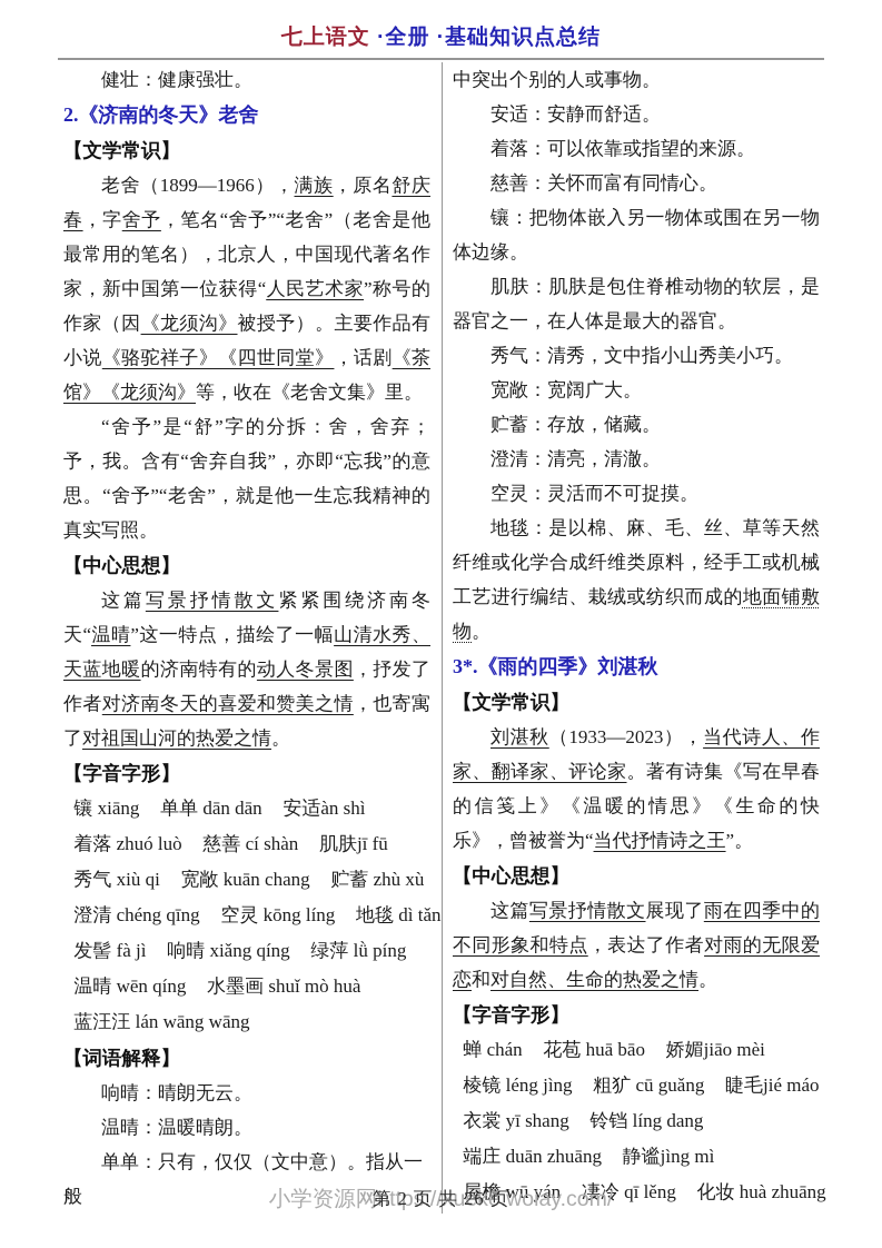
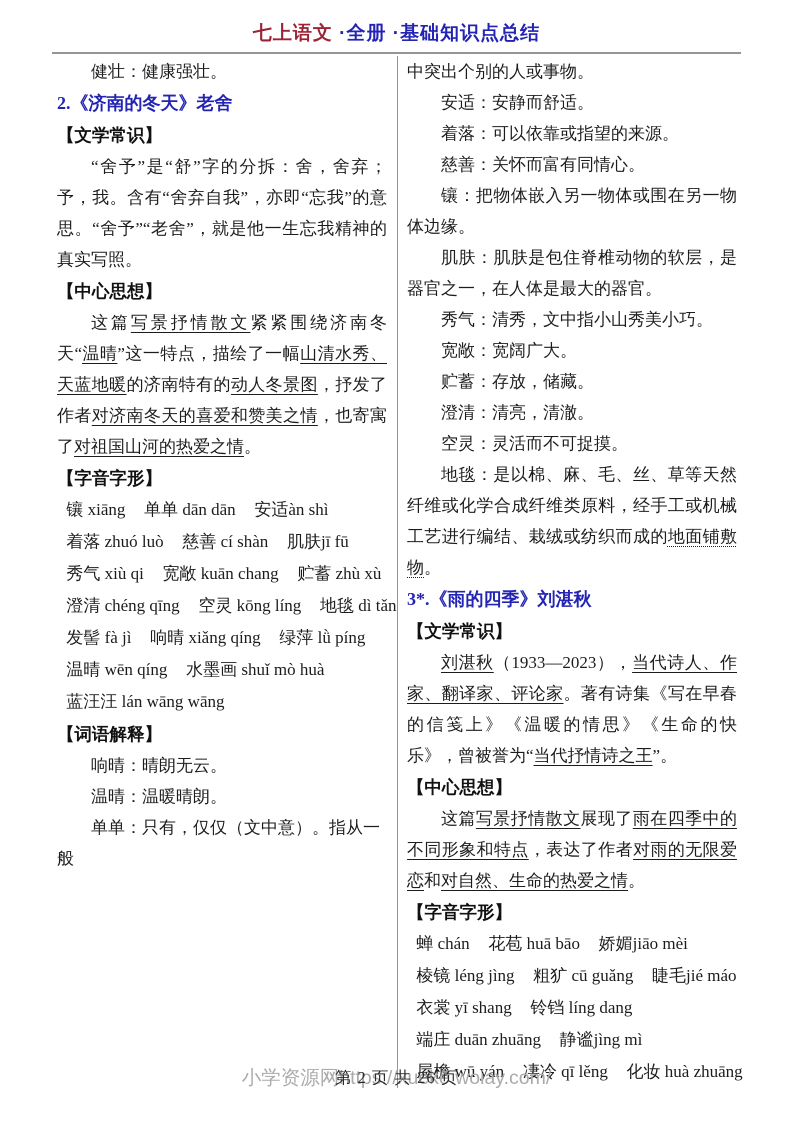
  七上语文 ·全册 ·基础知识点总结
  健壮：健康强壮。
  2.《济南的冬天》老舍
  【文学常识】
- 老舍（1899—1966），满族，原名舒庆春，字舍予，笔名“舍予”“老舍”（老舍是他最常用的笔名），北京人，中国现代著名作家，新中国第一位获得“人民艺术家”称号的作家（因《龙须沟》被授予）。主要作品有小说《骆驼祥子》《四世同堂》，话剧《茶馆》《龙须沟》等，收在《老舍文集》里。
  “舍予”是“舒”字的分拆：舍，舍弃；予，我。含有“舍弃自我”，亦即“忘我”的意思。“舍予”“老舍”，就是他一生忘我精神的真实写照。
  【中心思想】
  这篇写景抒情散文紧紧围绕济南冬天“温晴”这一特点，描绘了一幅山清水秀、天蓝地暖的济南特有的动人冬景图，抒发了作者对济南冬天的喜爱和赞美之情，也寄寓了对祖国山河的热爱之情。
  【字音字形】
  镶 xiāng 单单 dān dān 安适àn shì
  着落 zhuó luò 慈善 cí shàn 肌肤jī fū
  秀气 xiù qi 宽敞 kuān chang 贮蓄 zhù xù
  澄清 chéng qīng 空灵 kōng líng 地毯 dì tǎn
  发髻 fà jì 响晴 xiǎng qíng 绿萍 lǜ píng
  温晴 wēn qíng 水墨画 shuǐ mò huà
  蓝汪汪 lán wāng wāng
  【词语解释】
  响晴：晴朗无云。
  温晴：温暖晴朗。
  单单：只有，仅仅（文中意）。指从一般
  中突出个别的人或事物。
  安适：安静而舒适。
  着落：可以依靠或指望的来源。
  慈善：关怀而富有同情心。
  镶：把物体嵌入另一物体或围在另一物体边缘。
  肌肤：肌肤是包住脊椎动物的软层，是器官之一，在人体是最大的器官。
  秀气：清秀，文中指小山秀美小巧。
  宽敞：宽阔广大。
  贮蓄：存放，储藏。
  澄清：清亮，清澈。
  空灵：灵活而不可捉摸。
  地毯：是以棉、麻、毛、丝、草等天然纤维或化学合成纤维类原料，经手工或机械工艺进行编结、栽绒或纺织而成的地面铺敷物。
  3*.《雨的四季》刘湛秋
  【文学常识】
  刘湛秋（1933—2023），当代诗人、作家、翻译家、评论家。著有诗集《写在早春的信笺上》《温暖的情思》《生命的快乐》，曾被誉为“当代抒情诗之王”。
  【中心思想】
  这篇写景抒情散文展现了雨在四季中的不同形象和特点，表达了作者对雨的无限爱恋和对自然、生命的热爱之情。
  【字音字形】
  蝉 chán 花苞 huā bāo 娇媚jiāo mèi
  棱镜 léng jìng 粗犷 cū guǎng 睫毛jié máo
  衣裳 yī shang 铃铛 líng dang
  端庄 duān zhuāng 静谧jìng mì
  屋檐 wū yán 凄冷 qī lěng 化妆 huà zhuāng
  小学资源网https://xueke.woiay.com/
  第 2 页 共 26 页
